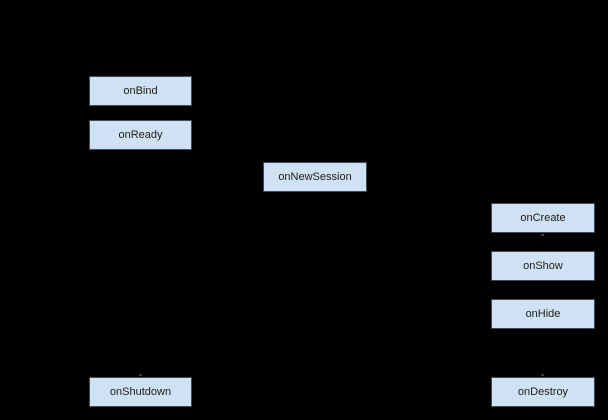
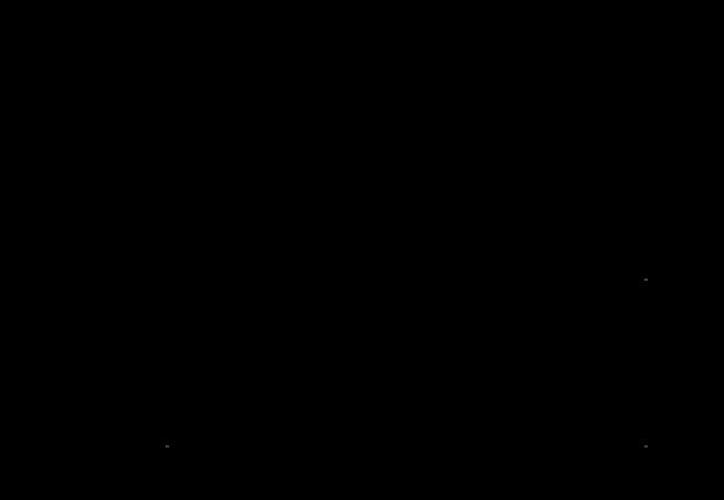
- onBind
- onReady
- onNewSession
- onCreate
- onShow
- onHide
- onShutdown
- onDestroy
